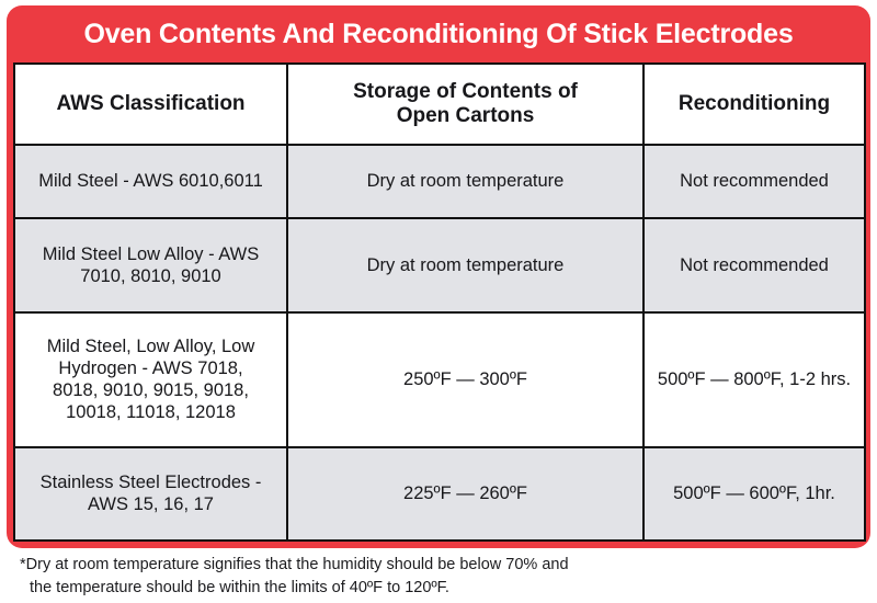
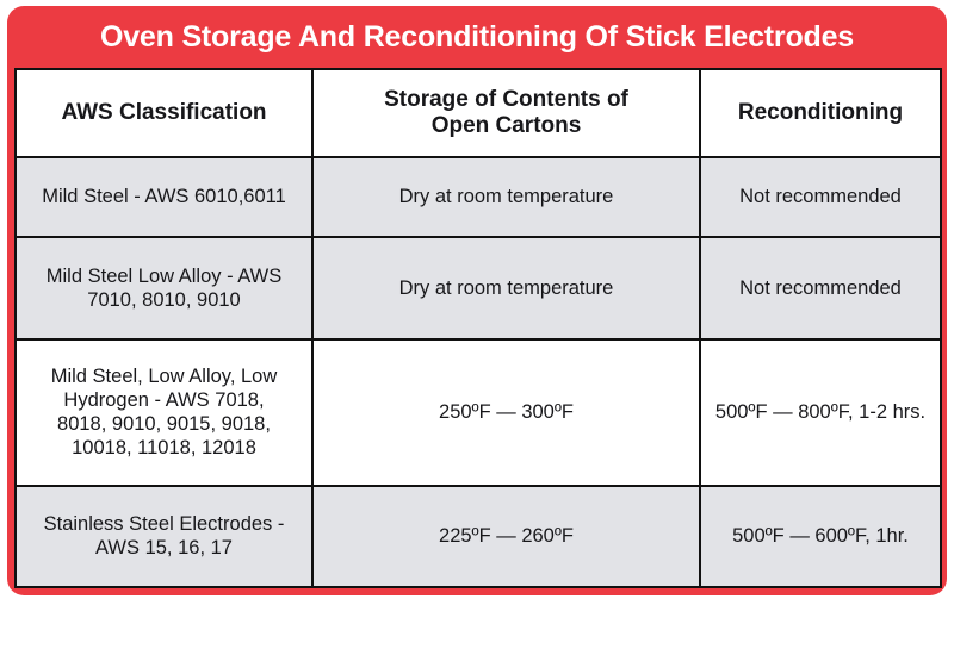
- Oven Contents And Reconditioning Of Stick Electrodes
+ Oven Storage And Reconditioning Of Stick Electrodes
  AWS Classification	Storage of Contents of Open Cartons	Reconditioning
  Mild Steel - AWS 6010,6011	Dry at room temperature	Not recommended
  Mild Steel Low Alloy - AWS 7010, 8010, 9010	Dry at room temperature	Not recommended
  Mild Steel, Low Alloy, Low Hydrogen - AWS 7018, 8018, 9010, 9015, 9018, 10018, 11018, 12018	250ºF — 300ºF	500ºF — 800ºF, 1-2 hrs.
  Stainless Steel Electrodes - AWS 15, 16, 17	225ºF — 260ºF	500ºF — 600ºF, 1hr.
- *Dry at room temperature signifies that the humidity should be below 70% and
- the temperature should be within the limits of 40ºF to 120ºF.
